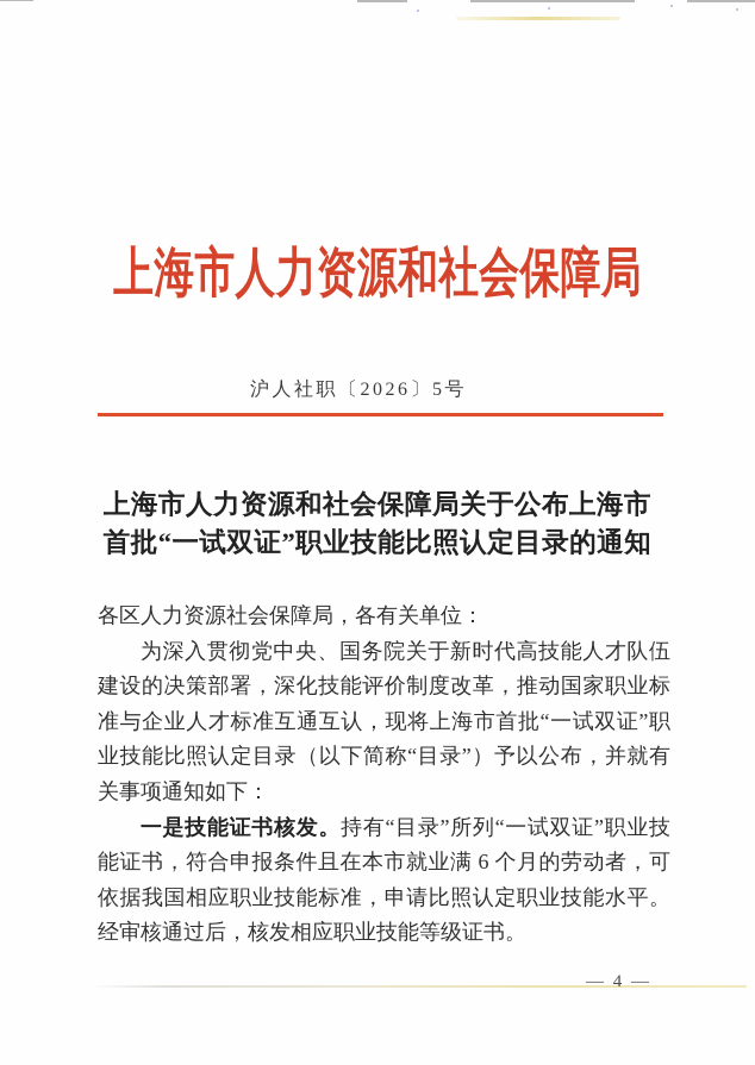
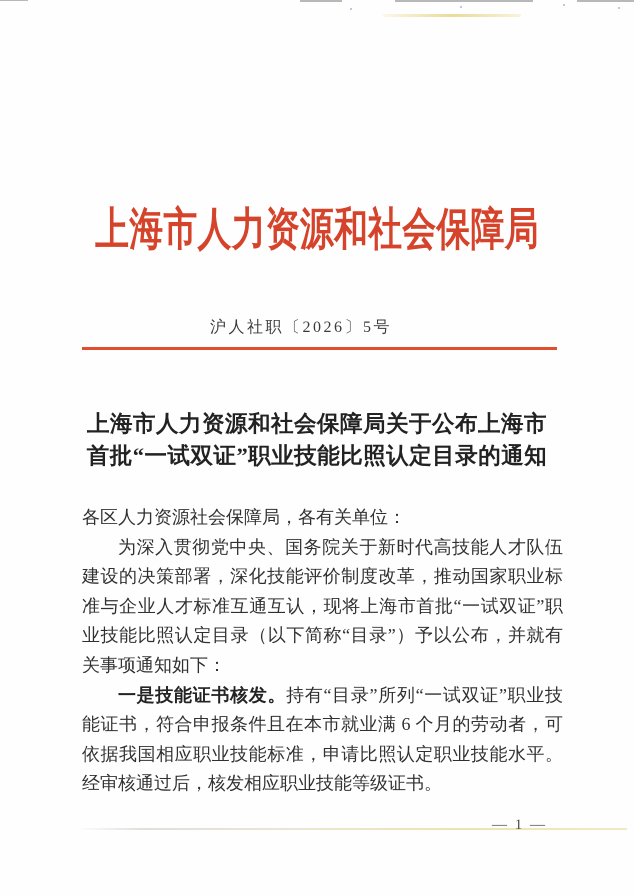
  上海市人力资源和社会保障局
  沪人社职〔2026〕5号
  上海市人力资源和社会保障局关于公布上海市
  首批“一试双证”职业技能比照认定目录的通知
  各区人力资源社会保障局，各有关单位：
  为深入贯彻党中央、国务院关于新时代高技能人才队伍建设的决策部署，深化技能评价制度改革，推动国家职业标准与企业人才标准互通互认，现将上海市首批“一试双证”职业技能比照认定目录（以下简称“目录”）予以公布，并就有关事项通知如下：
  一是技能证书核发。持有“目录”所列“一试双证”职业技能证书，符合申报条件且在本市就业满 6 个月的劳动者，可依据我国相应职业技能标准，申请比照认定职业技能水平。经审核通过后，核发相应职业技能等级证书。
- — 4 —
+ — 1 —
